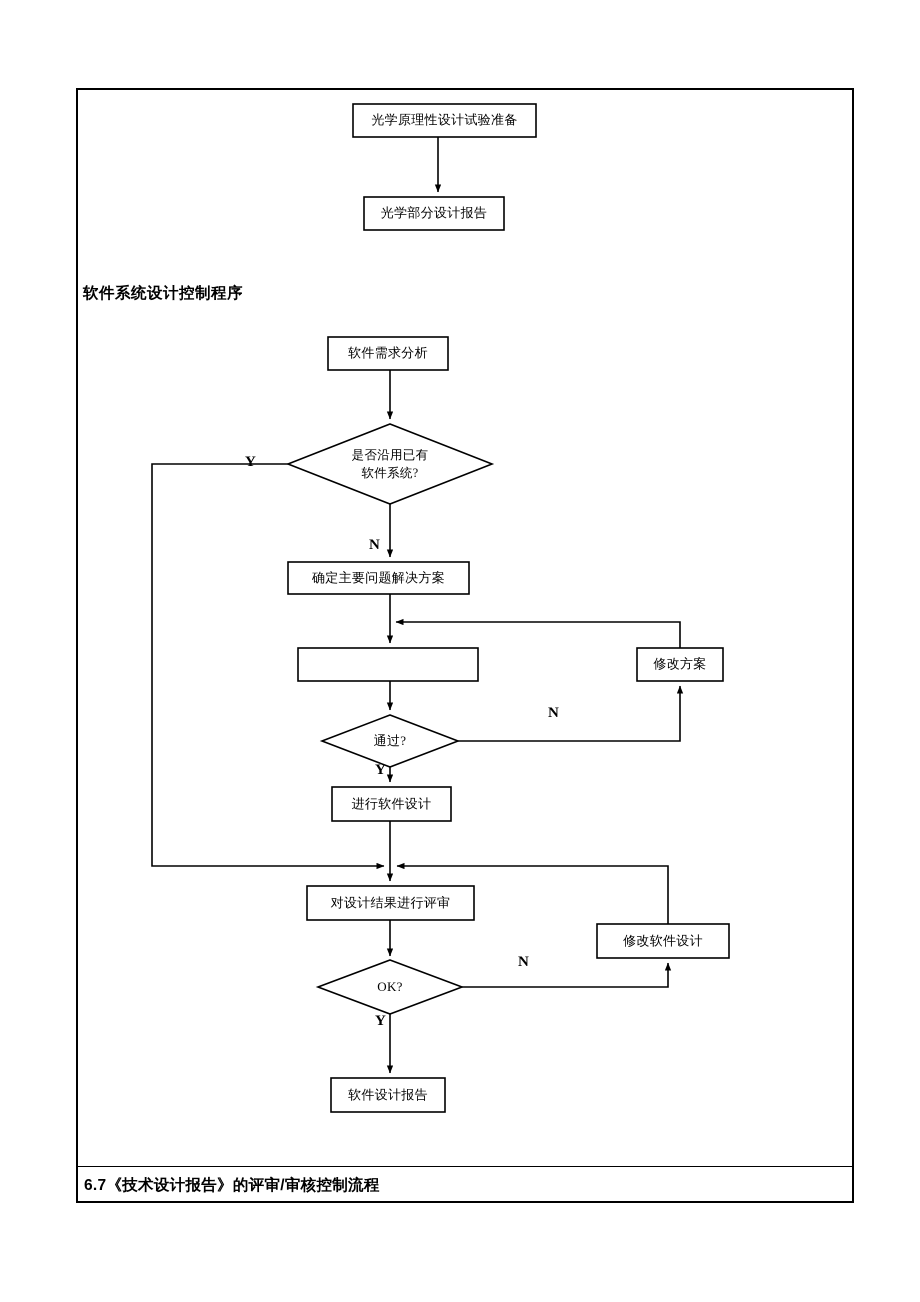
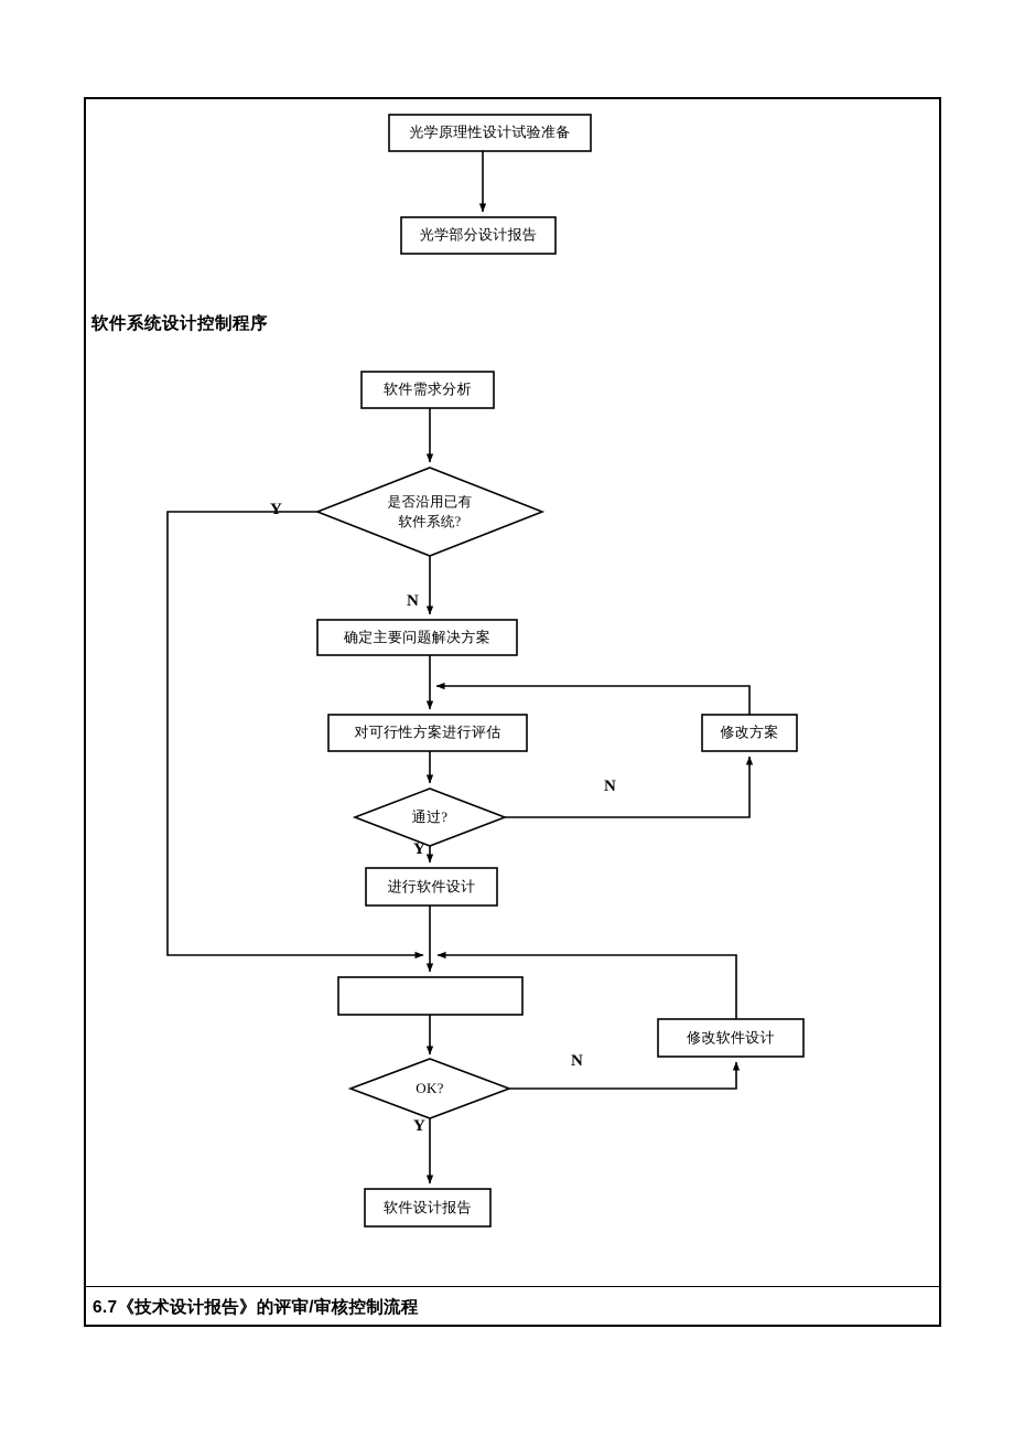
  光学原理性设计试验准备
  光学部分设计报告
  软件系统设计控制程序
  软件需求分析
  是否沿用已有
  软件系统?
  Y
  N
  确定主要问题解决方案
+ 对可行性方案进行评估
  修改方案
  通过?
  N
  Y
  进行软件设计
- 对设计结果进行评审
  修改软件设计
  OK?
  N
  Y
  软件设计报告
  6.7《技术设计报告》的评审/审核控制流程
